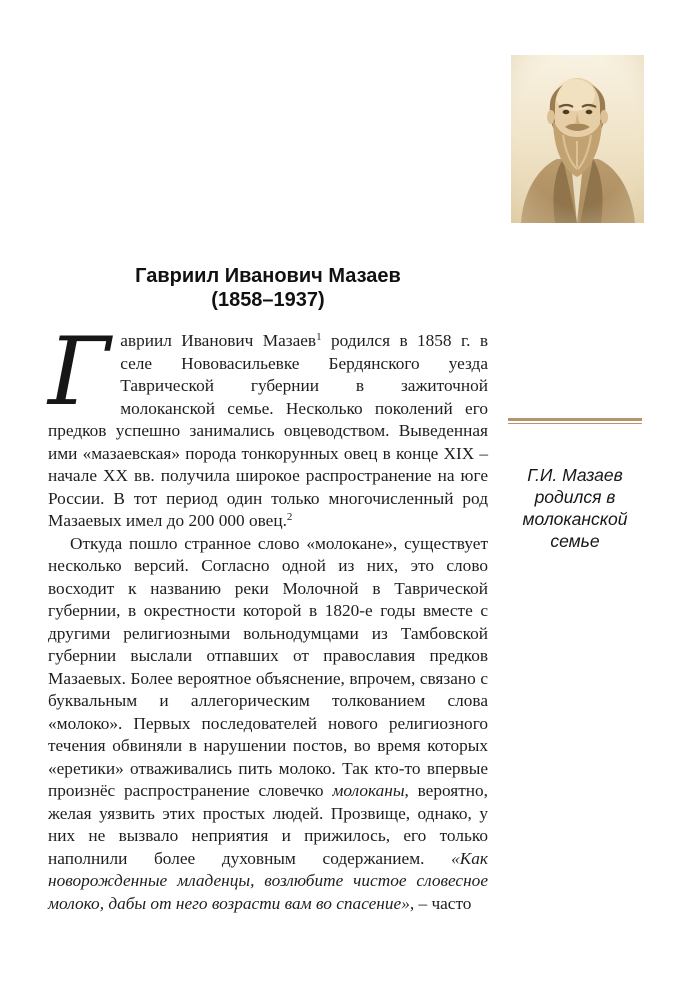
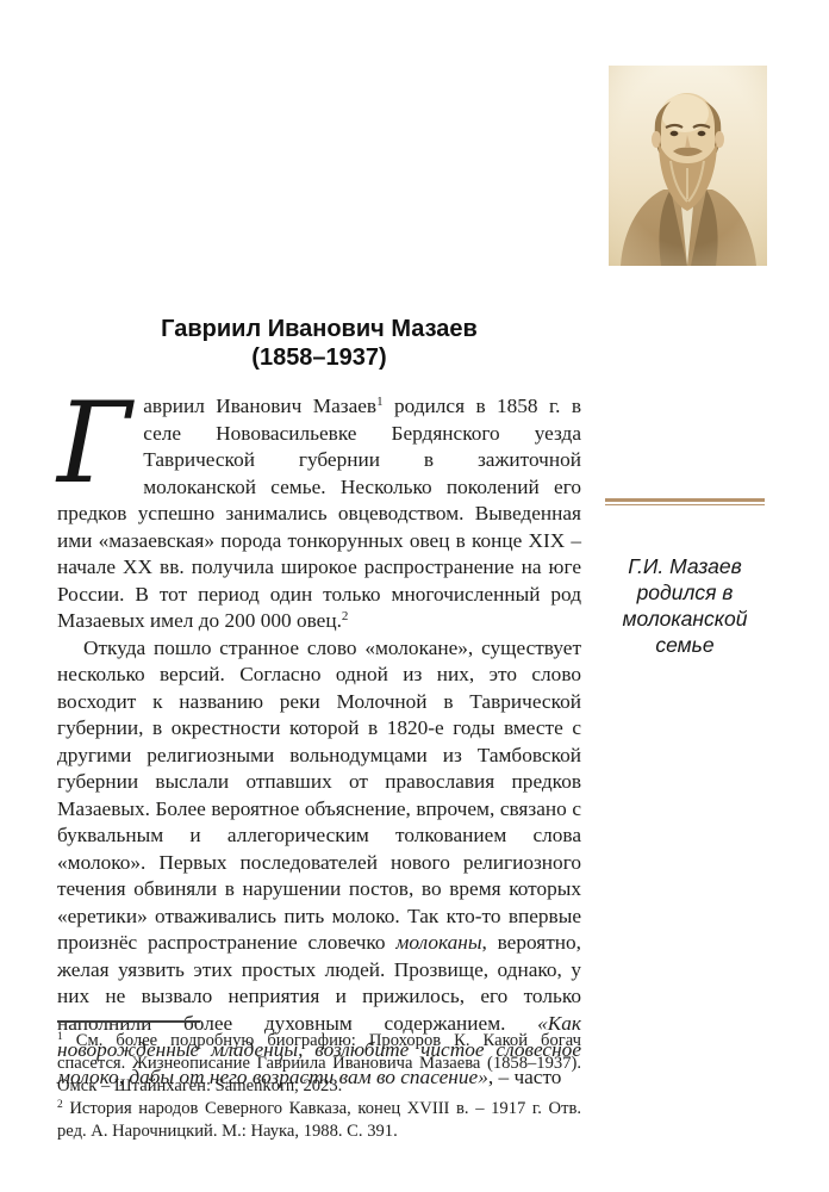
  Гавриил Иванович Мазаев
  (1858–1937)
  Г
  авриил Иванович Мазаев1 родился в 1858 г. в селе Нововасильевке Бердянского уезда Таврической губернии в зажиточной молоканской семье. Несколько поколений его предков успешно занимались овцеводством. Выведенная ими «мазаевская» порода тонкорунных овец в конце XIX – начале XX вв. получила широкое распространение на юге России. В тот период один только многочисленный род Мазаевых имел до 200 000 овец.2
  Откуда пошло странное слово «молокане», существует несколько версий. Согласно одной из них, это слово восходит к названию реки Молочной в Таврической губернии, в окрестности которой в 1820-е годы вместе с другими религиозными вольнодумцами из Тамбовской губернии выслали отпавших от православия предков Мазаевых. Более вероятное объяснение, впрочем, связано с буквальным и аллегорическим толкованием слова «молоко». Первых последователей нового религиозного течения обвиняли в нарушении постов, во время которых «еретики» отваживались пить молоко. Так кто-то впервые произнёс распространение словечко молоканы, вероятно, желая уязвить этих простых людей. Прозвище, однако, у них не вызвало неприятия и прижилось, его только наполнили более духовным содержанием. «Как новорожденные младенцы, возлюбите чистое словесное молоко, дабы от него возрасти вам во спасение», – часто
  Г.И. Мазаев родился в молоканской семье
+ 1 См. более подробную биографию: Прохоров К. Какой богач спасется. Жизнеописание Гавриила Ивановича Мазаева (1858–1937). Омск – Штайнхаген: Samenkorn, 2023.
+ 2 История народов Северного Кавказа, конец XVIII в. – 1917 г. Отв. ред. А. Нарочницкий. М.: Наука, 1988. С. 391.
